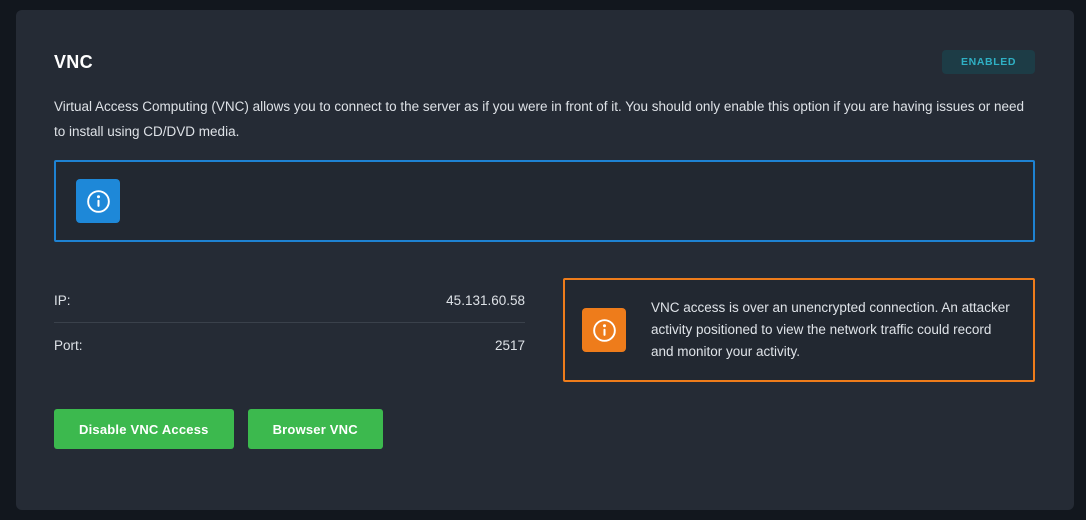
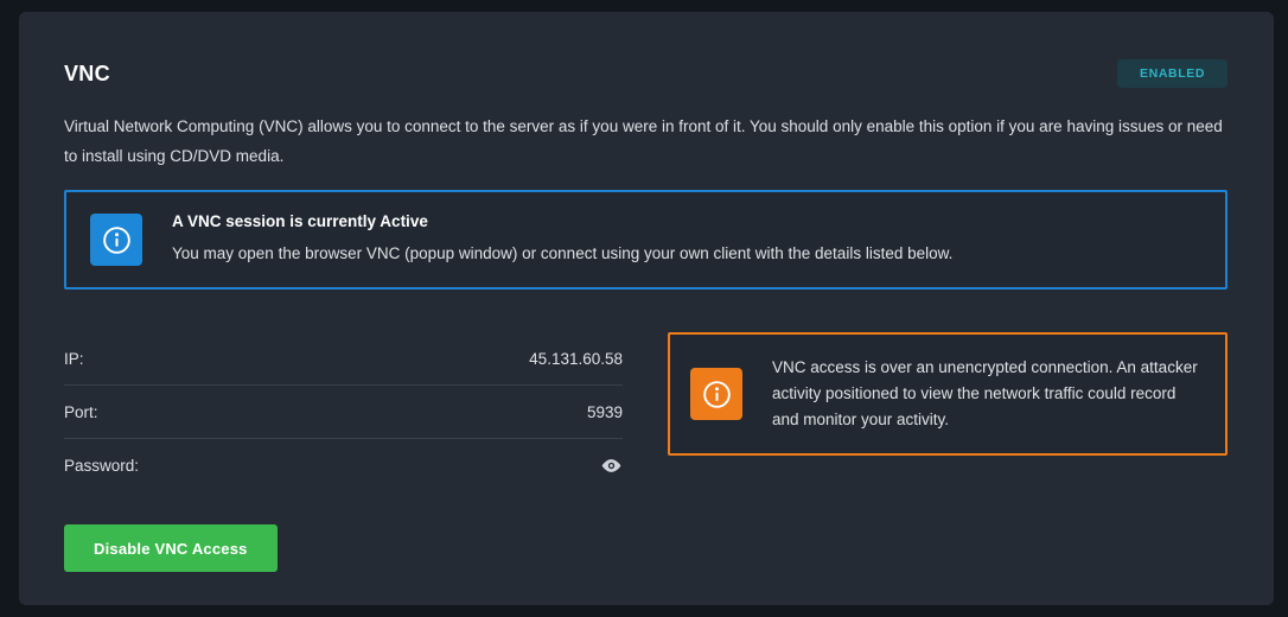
  VNC
  ENABLED
- Virtual Access Computing (VNC) allows you to connect to the server as if you were in front of it. You should only enable this option if you are having issues or need to install using CD/DVD media.
+ Virtual Network Computing (VNC) allows you to connect to the server as if you were in front of it. You should only enable this option if you are having issues or need to install using CD/DVD media.
+ A VNC session is currently Active
+ You may open the browser VNC (popup window) or connect using your own client with the details listed below.
  IP:
  45.131.60.58
  Port:
- 2517
+ 5939
+ Password:
  VNC access is over an unencrypted connection. An attacker activity positioned to view the network traffic could record and monitor your activity.
  Disable VNC Access
- Browser VNC
